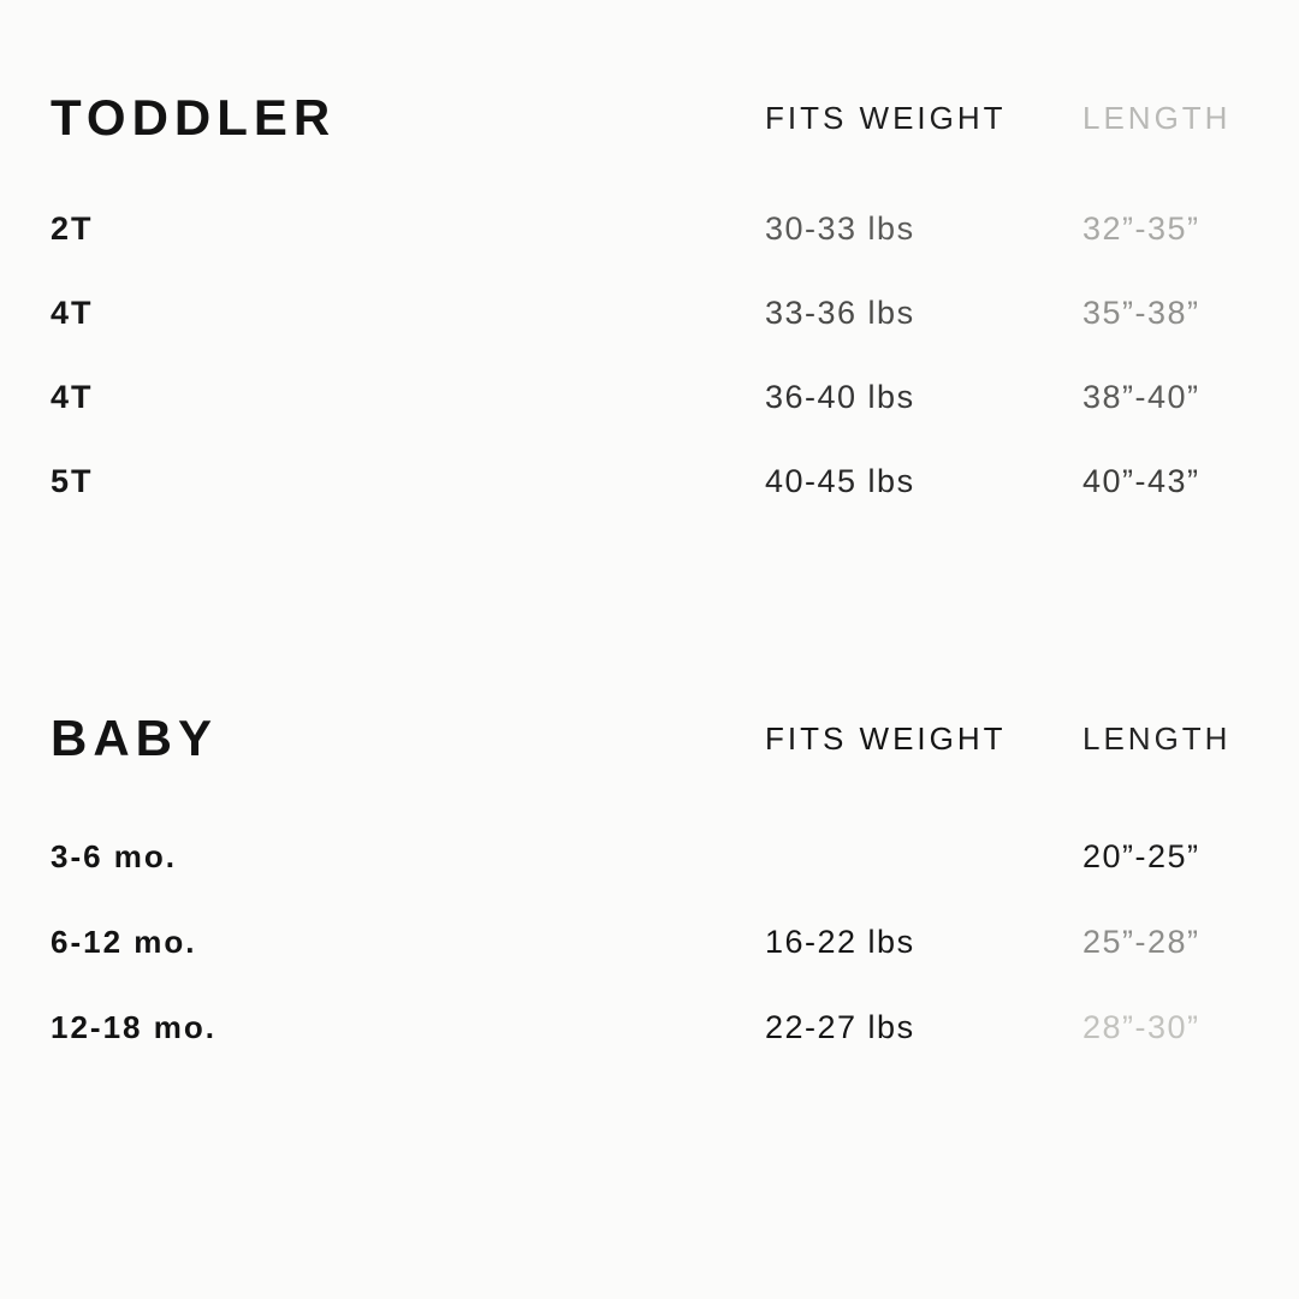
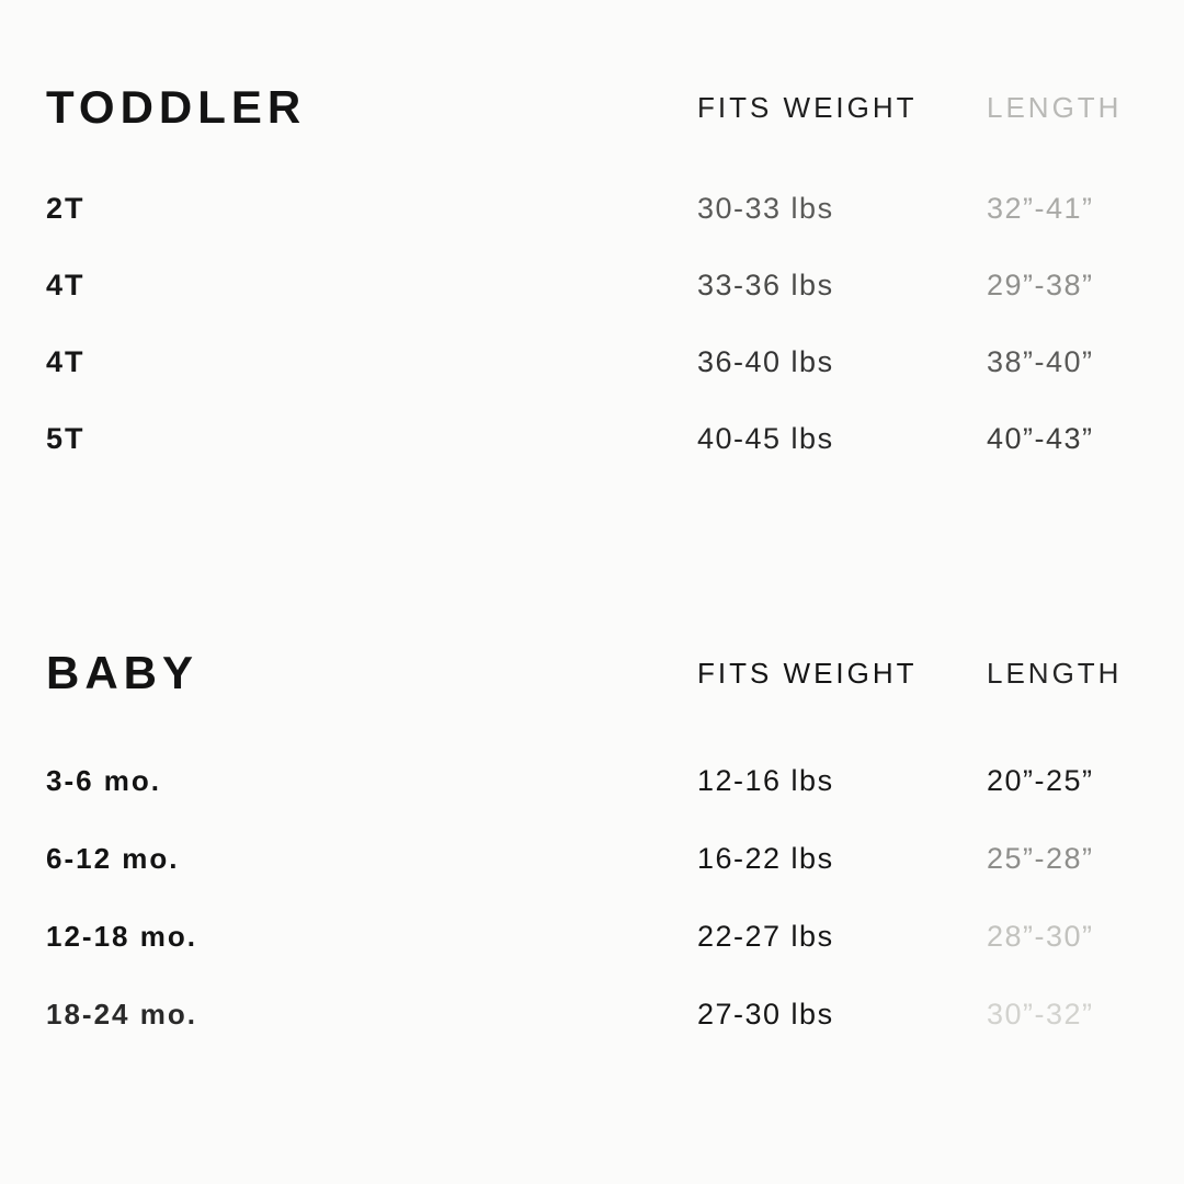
  TODDLER
  FITS WEIGHT
  LENGTH
  2T
  30-33 lbs
- 32”-35”
+ 32”-41”
  4T
  33-36 lbs
- 35”-38”
+ 29”-38”
  4T
  36-40 lbs
  38”-40”
  5T
  40-45 lbs
  40”-43”
  BABY
  FITS WEIGHT
  LENGTH
  3-6 mo.
+ 12-16 lbs
  20”-25”
  6-12 mo.
  16-22 lbs
  25”-28”
  12-18 mo.
  22-27 lbs
  28”-30”
+ 18-24 mo.
+ 27-30 lbs
+ 30”-32”
